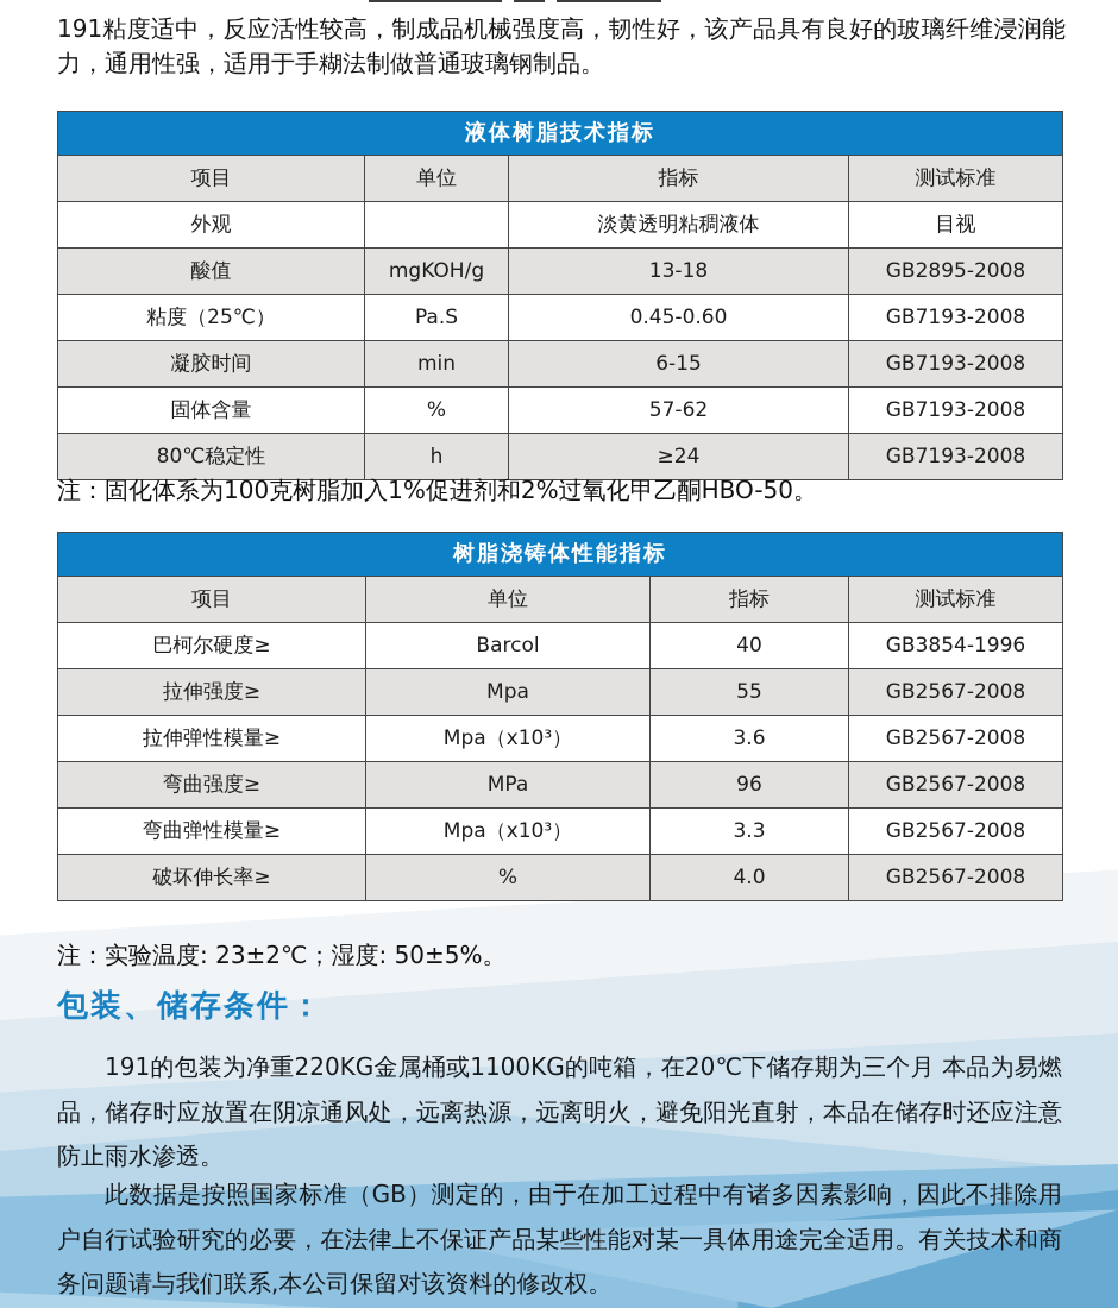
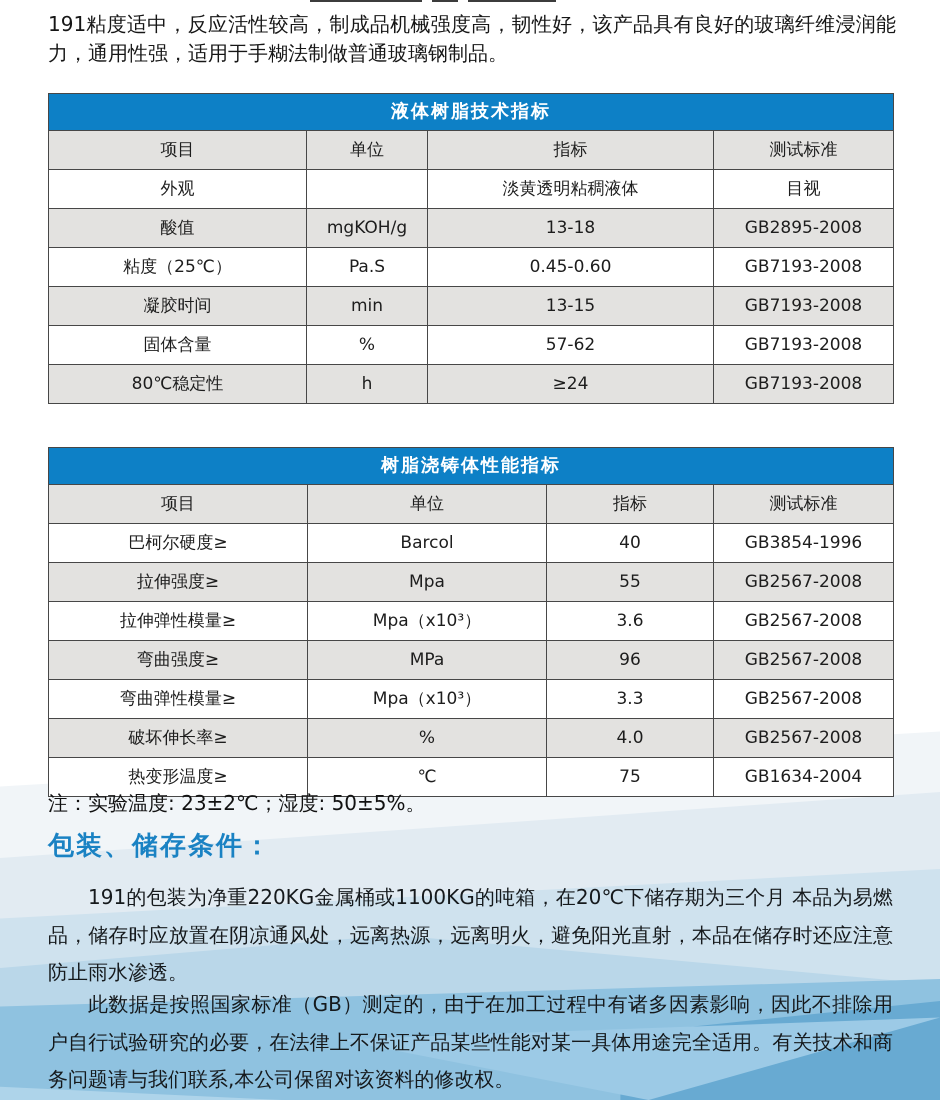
  191粘度适中，反应活性较高，制成品机械强度高，韧性好，该产品具有良好的玻璃纤维浸润能力，通用性强，适用于手糊法制做普通玻璃钢制品。
  液体树脂技术指标
  项目	单位	指标	测试标准
  外观		淡黄透明粘稠液体	目视
  酸值	mgKOH/g	13-18	GB2895-2008
  粘度（25℃）	Pa.S	0.45-0.60	GB7193-2008
- 凝胶时间	min	6-15	GB7193-2008
+ 凝胶时间	min	13-15	GB7193-2008
  固体含量	%	57-62	GB7193-2008
  80℃稳定性	h	≥24	GB7193-2008
- 注：固化体系为100克树脂加入1%促进剂和2%过氧化甲乙酮HBO-50。
  树脂浇铸体性能指标
  项目	单位	指标	测试标准
  巴柯尔硬度≥	Barcol	40	GB3854-1996
  拉伸强度≥	Mpa	55	GB2567-2008
  拉伸弹性模量≥	Mpa（x10³）	3.6	GB2567-2008
  弯曲强度≥	MPa	96	GB2567-2008
  弯曲弹性模量≥	Mpa（x10³）	3.3	GB2567-2008
  破坏伸长率≥	%	4.0	GB2567-2008
+ 热变形温度≥	℃	75	GB1634-2004
  注：实验温度: 23±2℃；湿度: 50±5%。
  包装、储存条件：
  191的包装为净重220KG金属桶或1100KG的吨箱，在20℃下储存期为三个月 本品为易燃品，储存时应放置在阴凉通风处，远离热源，远离明火，避免阳光直射，本品在储存时还应注意防止雨水渗透。
  此数据是按照国家标准（GB）测定的，由于在加工过程中有诸多因素影响，因此不排除用户自行试验研究的必要，在法律上不保证产品某些性能对某一具体用途完全适用。有关技术和商务问题请与我们联系,本公司保留对该资料的修改权。
